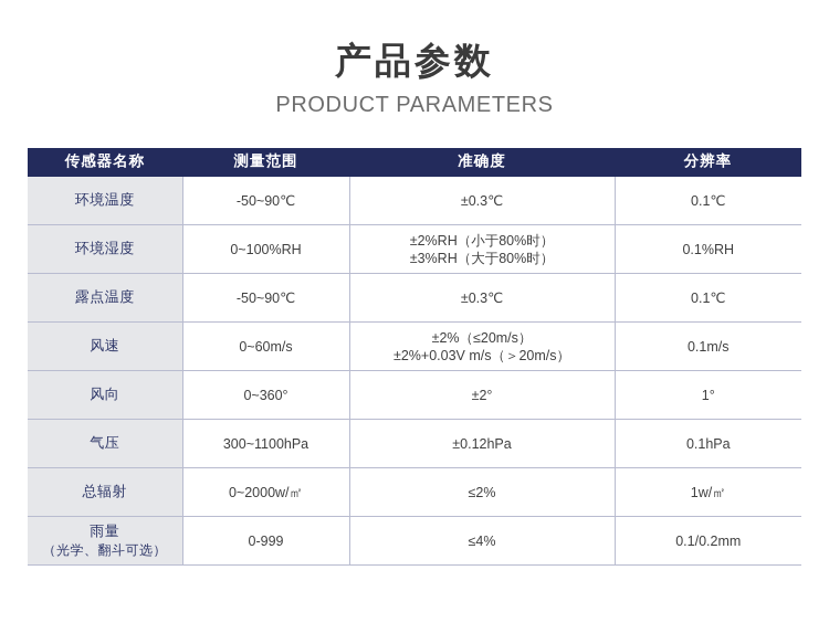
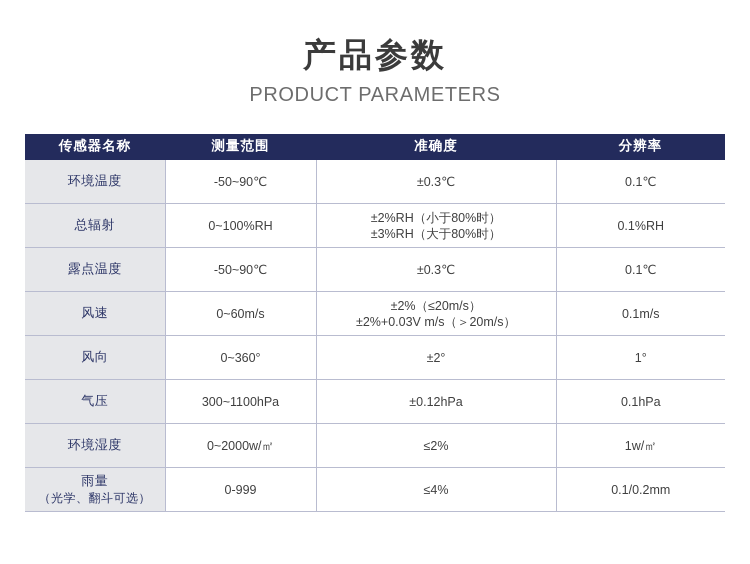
  产品参数
  PRODUCT PARAMETERS
  传感器名称	测量范围	准确度	分辨率
  环境温度	-50~90℃	±0.3℃	0.1℃
- 环境湿度	0~100%RH	±2%RH（小于80%时）±3%RH（大于80%时）	0.1%RH
+ 总辐射	0~100%RH	±2%RH（小于80%时）±3%RH（大于80%时）	0.1%RH
  露点温度	-50~90℃	±0.3℃	0.1℃
  风速	0~60m/s	±2%（≤20m/s）±2%+0.03V m/s（＞20m/s）	0.1m/s
  风向	0~360°	±2°	1°
  气压	300~1100hPa	±0.12hPa	0.1hPa
- 总辐射	0~2000w/㎡	≤2%	1w/㎡
+ 环境湿度	0~2000w/㎡	≤2%	1w/㎡
  雨量（光学、翻斗可选）	0-999	≤4%	0.1/0.2mm
